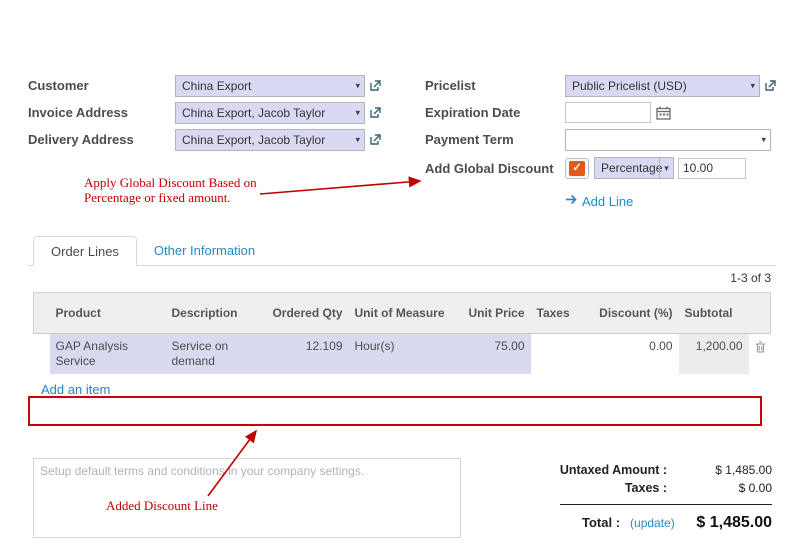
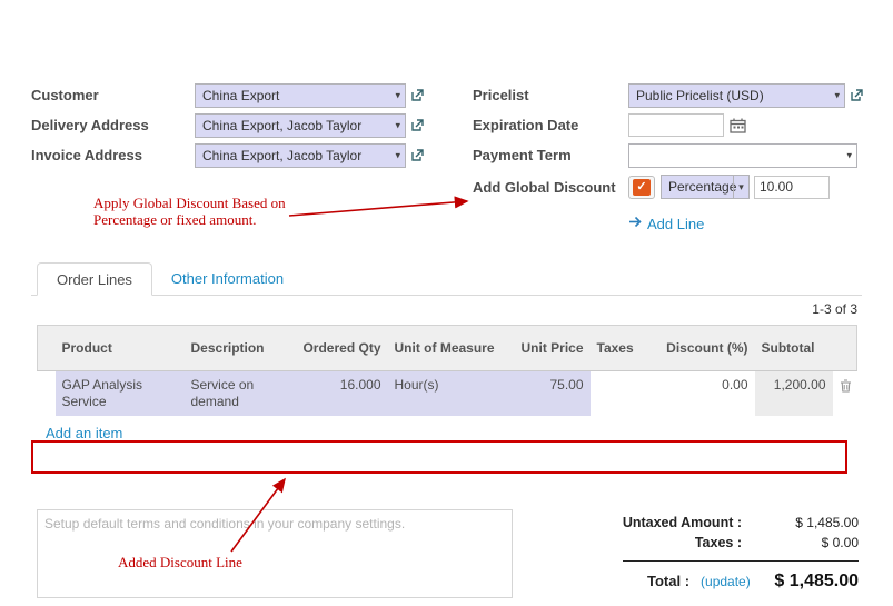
  Customer
  China Export
  ▾
- Invoice Address
+ Delivery Address
  China Export, Jacob Taylor
  ▾
- Delivery Address
+ Invoice Address
  China Export, Jacob Taylor
  ▾
  Pricelist
  Public Pricelist (USD)
  ▾
  Expiration Date
  Payment Term
  ▾
  Add Global Discount
  ✓
  Percentage
  ▾
  10.00
  Add Line
  Order Lines
  Other Information
  1-3 of 3
  	Product	Description	Ordered Qty	Unit of Measure	Unit Price	Taxes	Discount (%)	Subtotal
- 	GAP Analysis Service	Service on demand	12.109	Hour(s)	75.00		0.00	1,200.00
+ 	GAP Analysis Service	Service on demand	16.000	Hour(s)	75.00		0.00	1,200.00
  Add an item
  Setup default terms and conditions in your company settings.
  Untaxed Amount :
  $ 1,485.00
  Taxes :
  $ 0.00
  Total :
  (update)
  $ 1,485.00
  Apply Global Discount Based on Percentage or fixed amount.
  Added Discount Line
